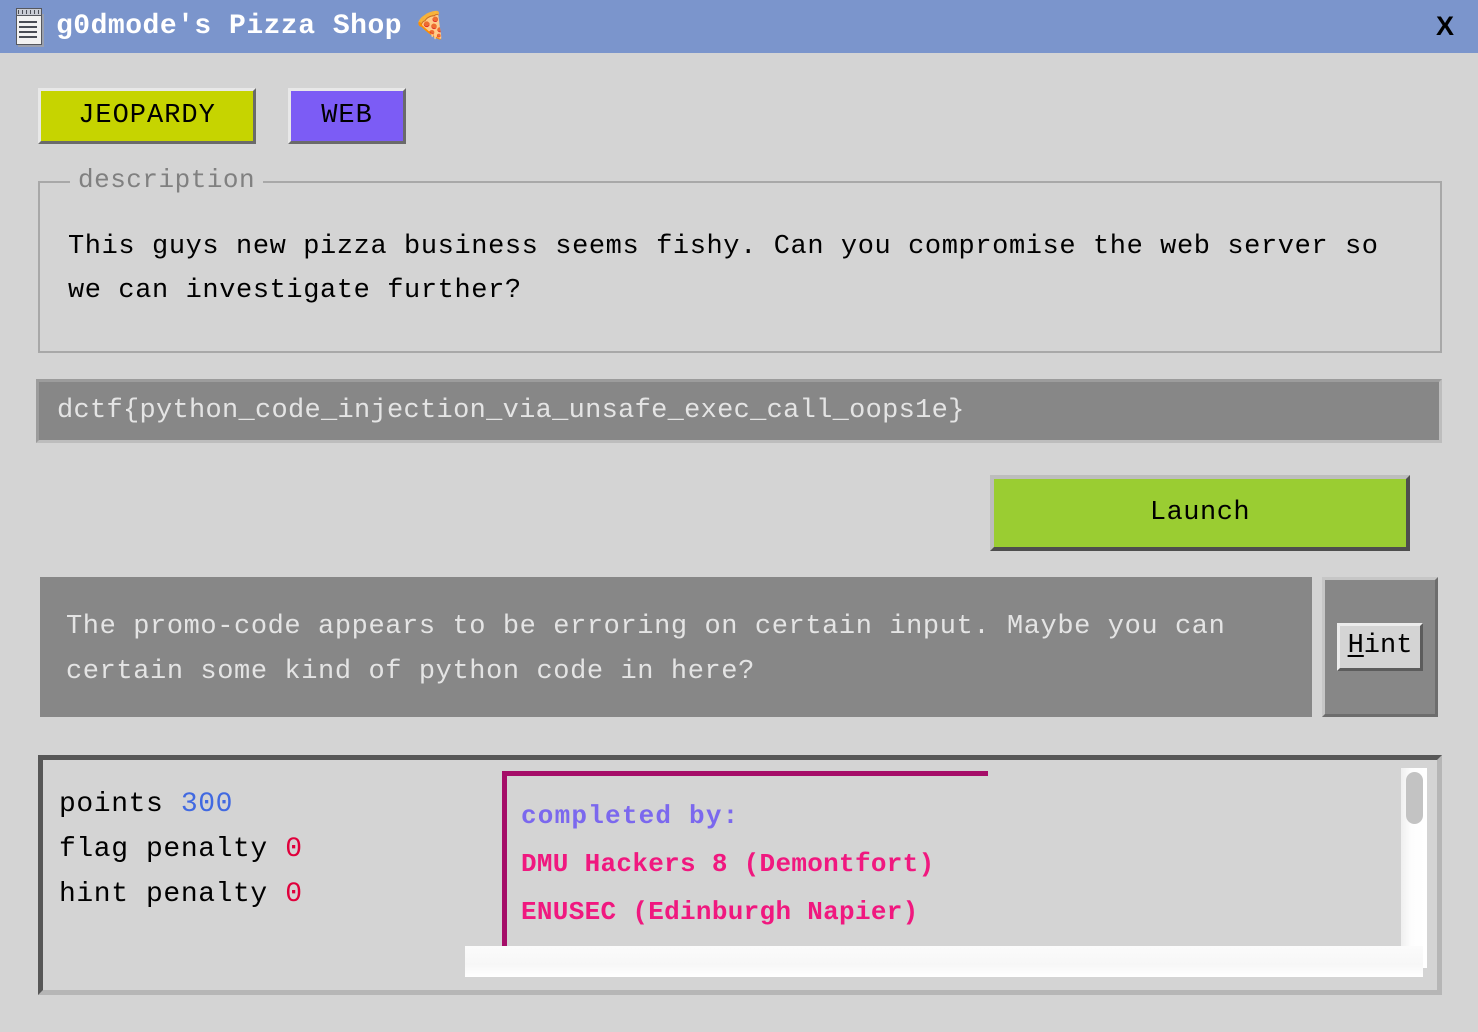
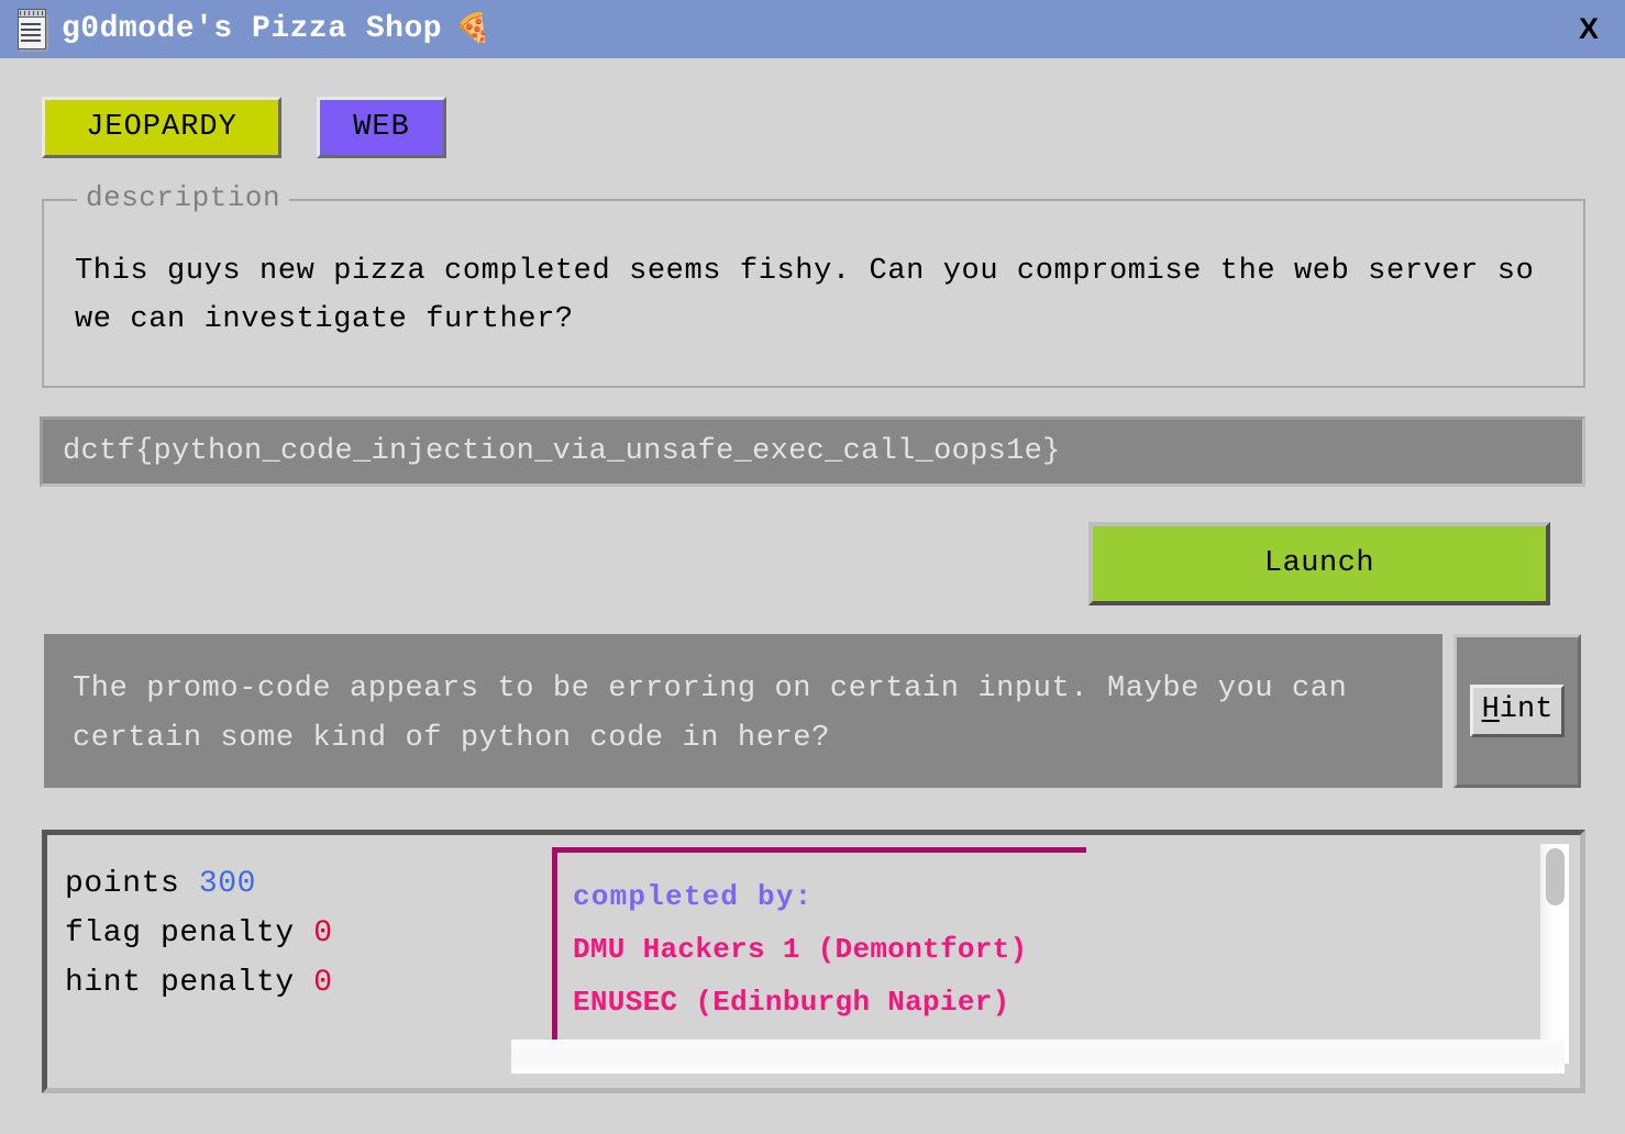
  g0dmode's Pizza Shop
  🍕
  X
  JEOPARDY
  WEB
  description
- This guys new pizza business seems fishy. Can you compromise the web server so we can investigate further?
+ This guys new pizza completed seems fishy. Can you compromise the web server so we can investigate further?
  dctf{python_code_injection_via_unsafe_exec_call_oops1e}
  Launch
  The promo-code appears to be erroring on certain input. Maybe you can certain some kind of python code in here?
  Hint
  points 300
  flag penalty 0
  hint penalty 0
  completed by:
- DMU Hackers 8 (Demontfort)
+ DMU Hackers 1 (Demontfort)
  ENUSEC (Edinburgh Napier)
